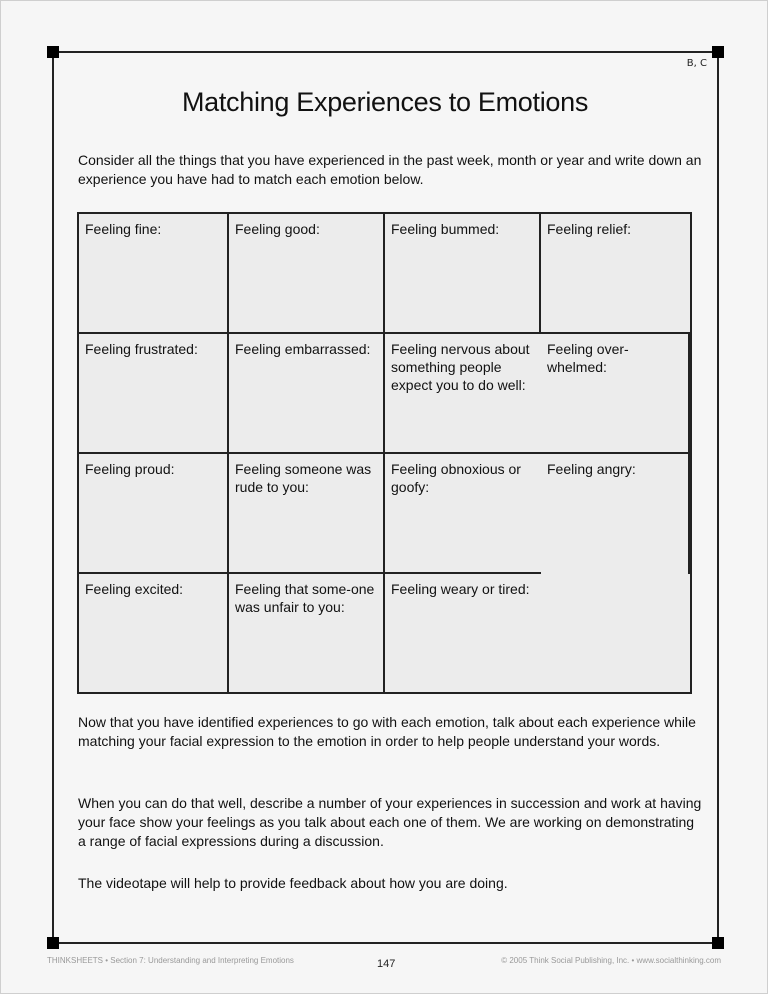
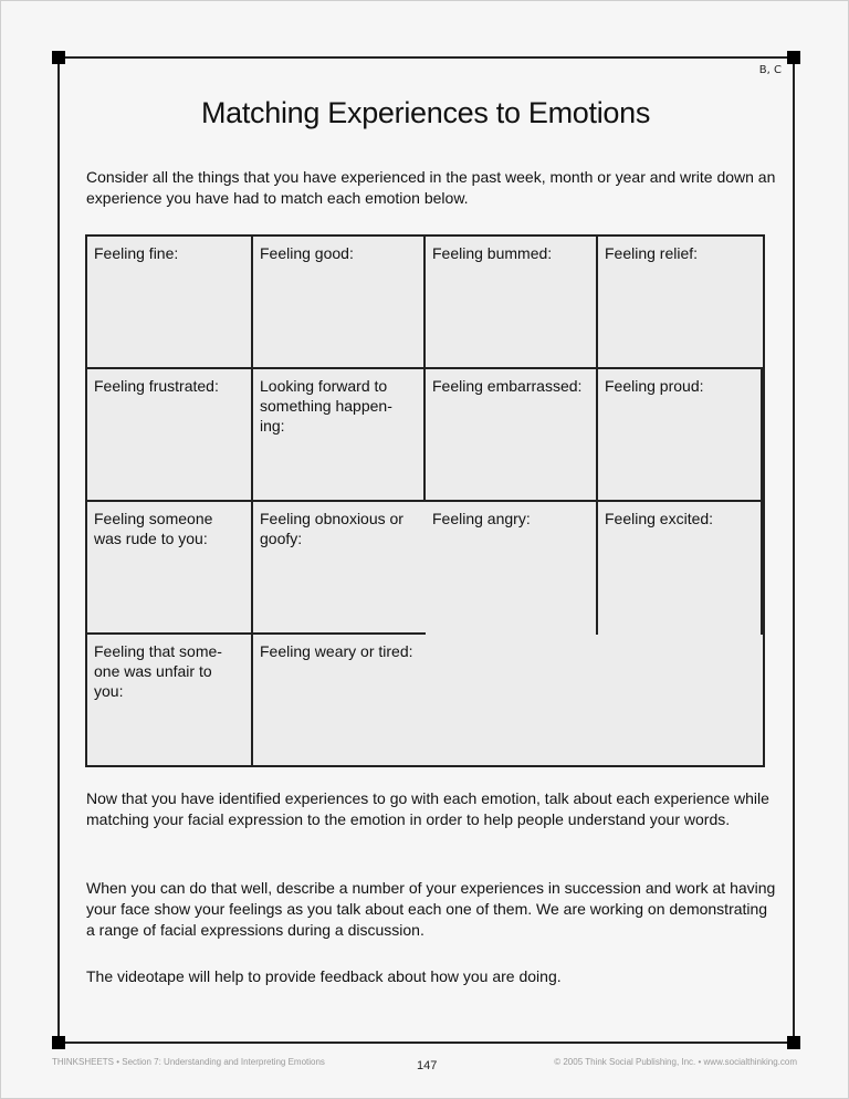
  B, C
  Matching Experiences to Emotions
  Consider all the things that you have experienced in the past week, month or year and write down an experience you have had to match each emotion below.
  Feeling fine:
  Feeling good:
  Feeling bummed:
  Feeling relief:
  Feeling frustrated:
+ Looking forward to something happen-ing:
  Feeling embarrassed:
- Feeling nervous about something people expect you to do well:
- Feeling over-whelmed:
  Feeling proud:
  Feeling someone was rude to you:
  Feeling obnoxious or goofy:
  Feeling angry:
  Feeling excited:
  Feeling that some-one was unfair to you:
  Feeling weary or tired:
  Now that you have identified experiences to go with each emotion, talk about each experience while matching your facial expression to the emotion in order to help people understand your words.
  When you can do that well, describe a number of your experiences in succession and work at having your face show your feelings as you talk about each one of them. We are working on demonstrating a range of facial expressions during a discussion.
  The videotape will help to provide feedback about how you are doing.
  THINKSHEETS • Section 7: Understanding and Interpreting Emotions
  147
  © 2005 Think Social Publishing, Inc. • www.socialthinking.com
